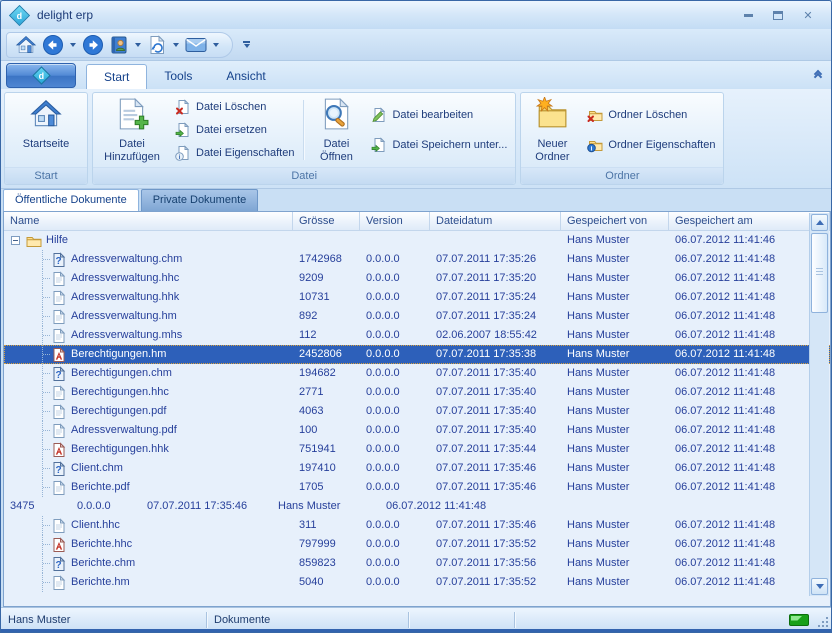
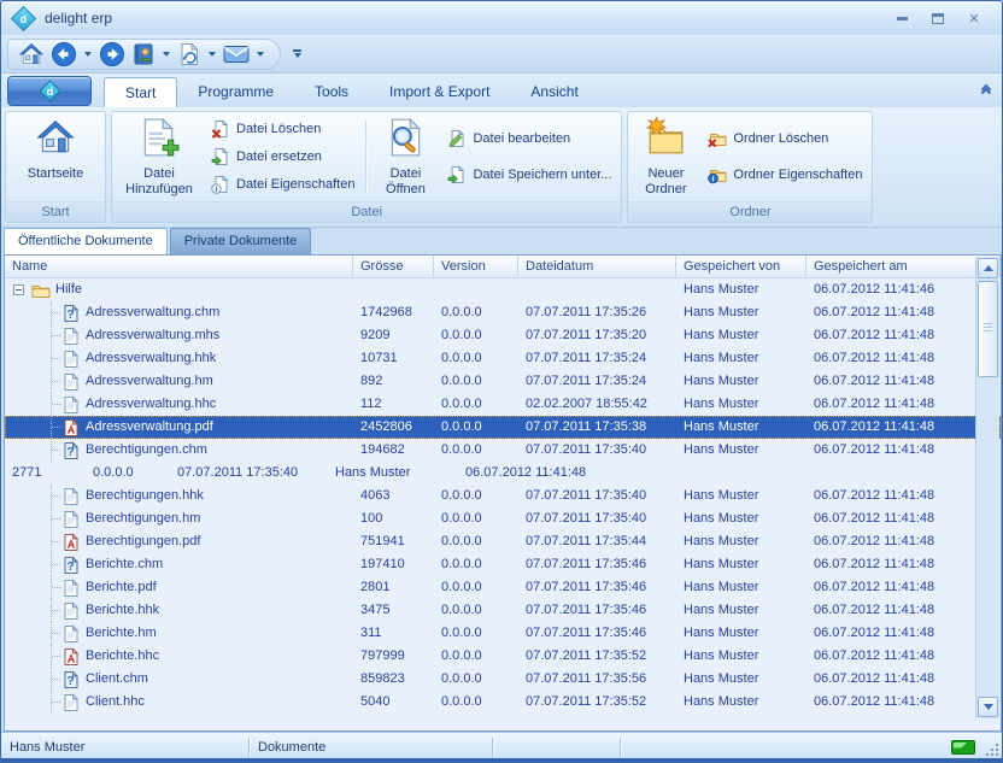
  delight erp
  ✕
  Start
+ Programme
  Tools
+ Import & Export
  Ansicht
  Startseite
  Start
  Datei
  Hinzufügen
  Datei Löschen
  Datei ersetzen
  Datei Eigenschaften
  Datei
  Öffnen
  Datei bearbeiten
  Datei Speichern unter...
  Datei
  Neuer
  Ordner
  Ordner Löschen
  Ordner Eigenschaften
  Ordner
  Öffentliche Dokumente
  Private Dokumente
  Name
  Grösse
  Version
  Dateidatum
  Gespeichert von
  Gespeichert am
  Hilfe
  Hans Muster
  06.07.2012 11:41:46
  ?
  Adressverwaltung.chm
  1742968
  0.0.0.0
  07.07.2011 17:35:26
  Hans Muster
  06.07.2012 11:41:48
- Adressverwaltung.hhc
+ Adressverwaltung.mhs
  9209
  0.0.0.0
  07.07.2011 17:35:20
  Hans Muster
  06.07.2012 11:41:48
  Adressverwaltung.hhk
  10731
  0.0.0.0
  07.07.2011 17:35:24
  Hans Muster
  06.07.2012 11:41:48
  Adressverwaltung.hm
  892
  0.0.0.0
  07.07.2011 17:35:24
  Hans Muster
  06.07.2012 11:41:48
- Adressverwaltung.mhs
+ Adressverwaltung.hhc
  112
  0.0.0.0
- 02.06.2007 18:55:42
+ 02.02.2007 18:55:42
  Hans Muster
  06.07.2012 11:41:48
- Berechtigungen.hm
+ Adressverwaltung.pdf
  2452806
  0.0.0.0
  07.07.2011 17:35:38
  Hans Muster
  06.07.2012 11:41:48
  ?
  Berechtigungen.chm
  194682
  0.0.0.0
  07.07.2011 17:35:40
  Hans Muster
  06.07.2012 11:41:48
- Berechtigungen.hhc
  2771
  0.0.0.0
  07.07.2011 17:35:40
  Hans Muster
  06.07.2012 11:41:48
- Berechtigungen.pdf
+ Berechtigungen.hhk
  4063
  0.0.0.0
  07.07.2011 17:35:40
  Hans Muster
  06.07.2012 11:41:48
- Adressverwaltung.pdf
+ Berechtigungen.hm
  100
  0.0.0.0
  07.07.2011 17:35:40
  Hans Muster
  06.07.2012 11:41:48
- Berechtigungen.hhk
+ Berechtigungen.pdf
  751941
  0.0.0.0
  07.07.2011 17:35:44
  Hans Muster
  06.07.2012 11:41:48
  ?
- Client.chm
+ Berichte.chm
  197410
  0.0.0.0
  07.07.2011 17:35:46
  Hans Muster
  06.07.2012 11:41:48
  Berichte.pdf
- 1705
+ 2801
  0.0.0.0
  07.07.2011 17:35:46
  Hans Muster
  06.07.2012 11:41:48
+ Berichte.hhk
  3475
  0.0.0.0
  07.07.2011 17:35:46
  Hans Muster
  06.07.2012 11:41:48
- Client.hhc
+ Berichte.hm
  311
  0.0.0.0
  07.07.2011 17:35:46
  Hans Muster
  06.07.2012 11:41:48
  Berichte.hhc
  797999
  0.0.0.0
  07.07.2011 17:35:52
  Hans Muster
  06.07.2012 11:41:48
  ?
- Berichte.chm
+ Client.chm
  859823
  0.0.0.0
  07.07.2011 17:35:56
  Hans Muster
  06.07.2012 11:41:48
- Berichte.hm
+ Client.hhc
  5040
  0.0.0.0
  07.07.2011 17:35:52
  Hans Muster
  06.07.2012 11:41:48
  Hans Muster
  Dokumente
